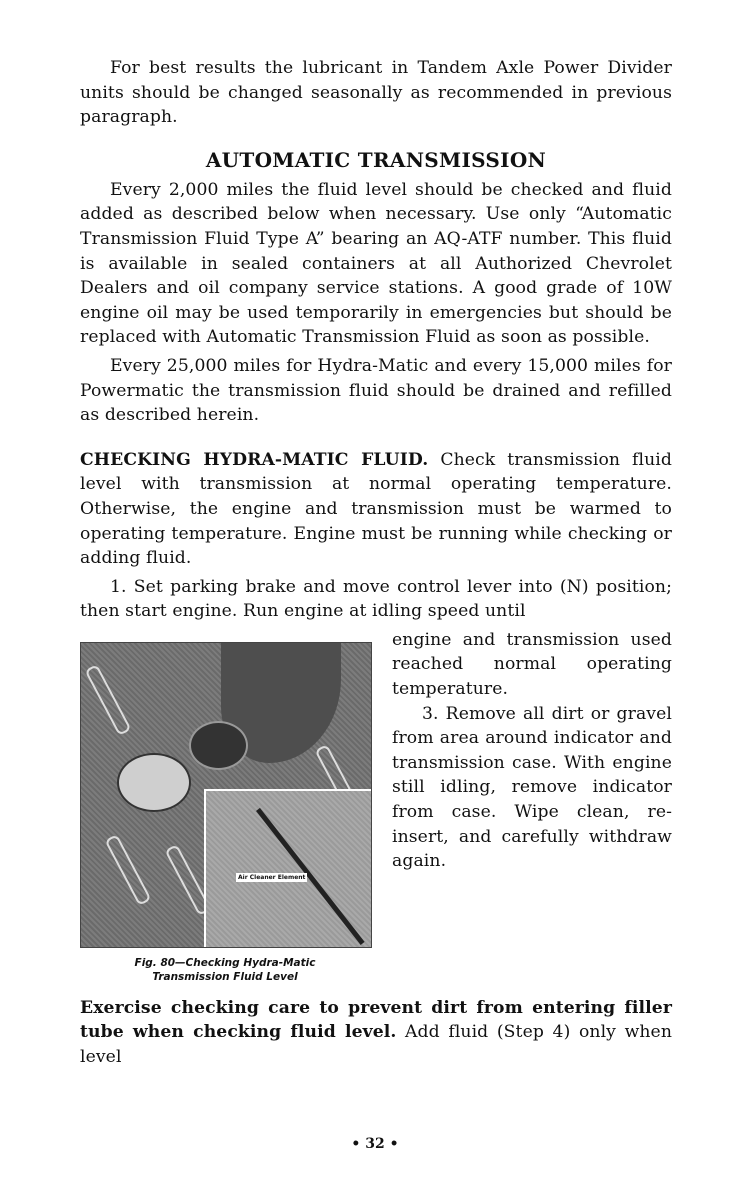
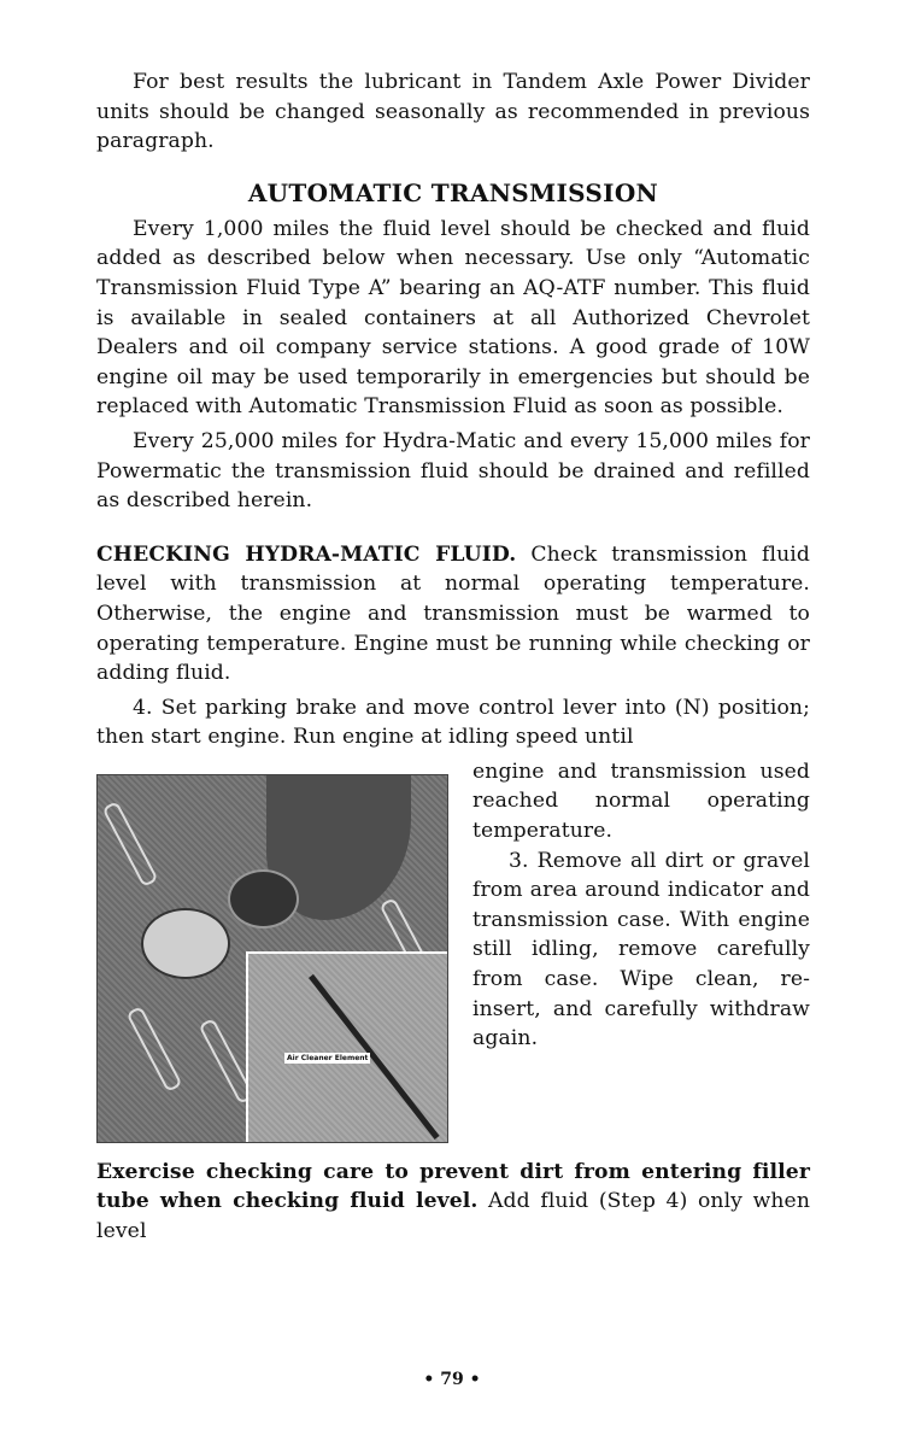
  For best results the lubricant in Tandem Axle Power Divider units should be changed seasonally as recommended in previous paragraph.
  AUTOMATIC TRANSMISSION
- Every 2,000 miles the fluid level should be checked and fluid added as described below when necessary. Use only “Automatic Transmission Fluid Type A” bearing an AQ-ATF number. This fluid is available in sealed containers at all Authorized Chevrolet Dealers and oil company service stations. A good grade of 10W engine oil may be used temporarily in emergencies but should be replaced with Automatic Transmission Fluid as soon as possible.
+ Every 1,000 miles the fluid level should be checked and fluid added as described below when necessary. Use only “Automatic Transmission Fluid Type A” bearing an AQ-ATF number. This fluid is available in sealed containers at all Authorized Chevrolet Dealers and oil company service stations. A good grade of 10W engine oil may be used temporarily in emergencies but should be replaced with Automatic Transmission Fluid as soon as possible.
  Every 25,000 miles for Hydra-Matic and every 15,000 miles for Powermatic the transmission fluid should be drained and refilled as described herein.
  CHECKING HYDRA-MATIC FLUID. Check transmission fluid level with transmission at normal operating temperature. Otherwise, the engine and transmission must be warmed to operating temperature. Engine must be running while checking or adding fluid.
- 1. Set parking brake and move control lever into (N) position; then start engine. Run engine at idling speed until
+ 4. Set parking brake and move control lever into (N) position; then start engine. Run engine at idling speed until
- Fig. 80—Checking Hydra-Matic
- Transmission Fluid Level
  engine and transmission used reached normal operating temperature.
- 3. Remove all dirt or gravel from area around indicator and transmission case. With engine still idling, remove indicator from case. Wipe clean, re-insert, and carefully withdraw again.
+ 3. Remove all dirt or gravel from area around indicator and transmission case. With engine still idling, remove carefully from case. Wipe clean, re-insert, and carefully withdraw again.
  Exercise checking care to prevent dirt from entering filler tube when checking fluid level. Add fluid (Step 4) only when level
- • 32 •
+ • 79 •
